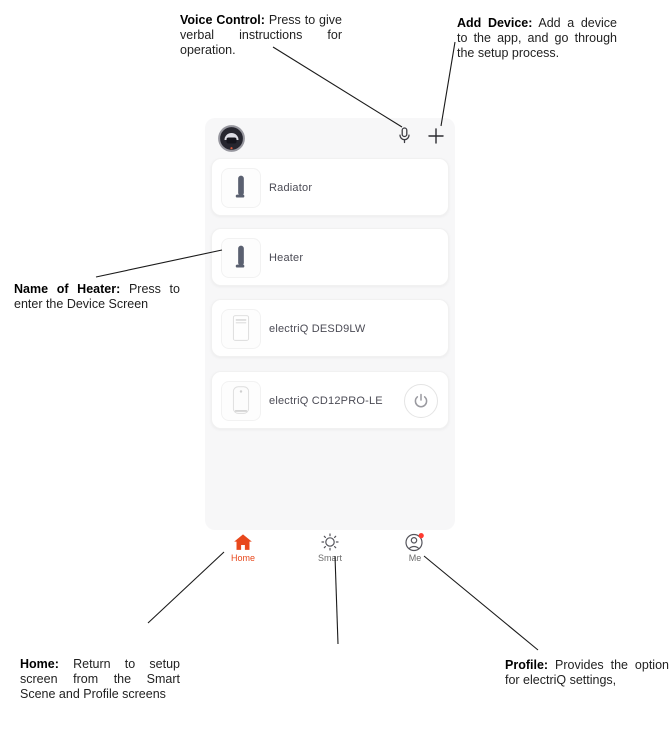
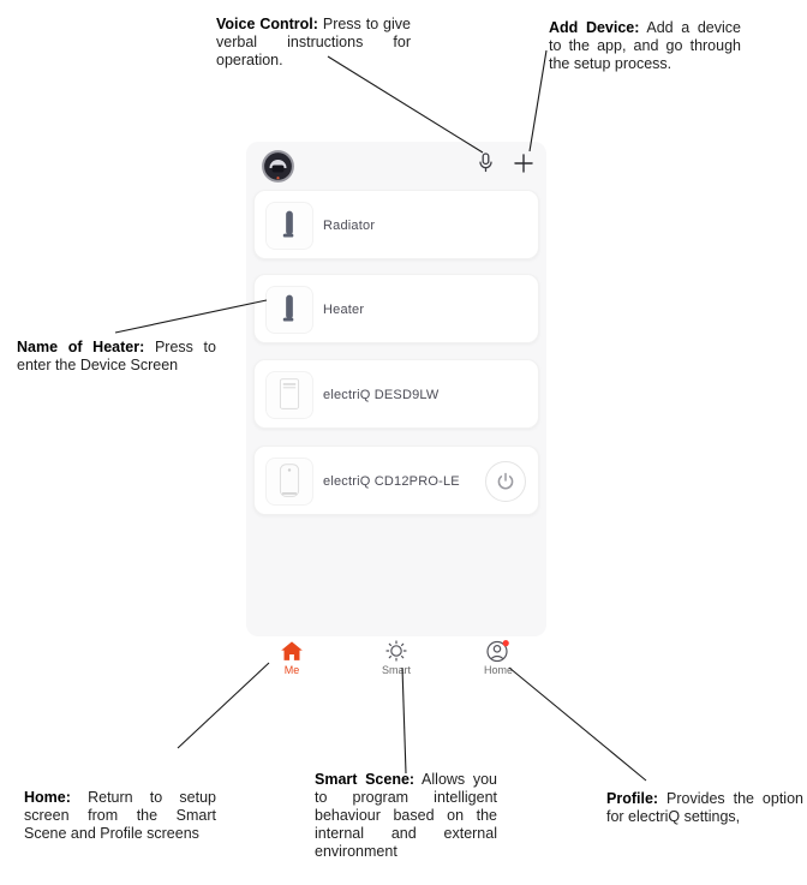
  Voice Control: Press to give verbal instructions for operation.
  Add Device: Add a device to the app, and go through the setup process.
  Name of Heater: Press to enter the Device Screen
  Home: Return to setup screen from the Smart Scene and Profile screens
+ Smart Scene: Allows you to program intelligent behaviour based on the internal and external environment
  Profile: Provides the option for electriQ settings,
  Radiator
  Heater
  electriQ DESD9LW
  electriQ CD12PRO-LE
- Home
+ Me
  Smart
- Me
+ Home
